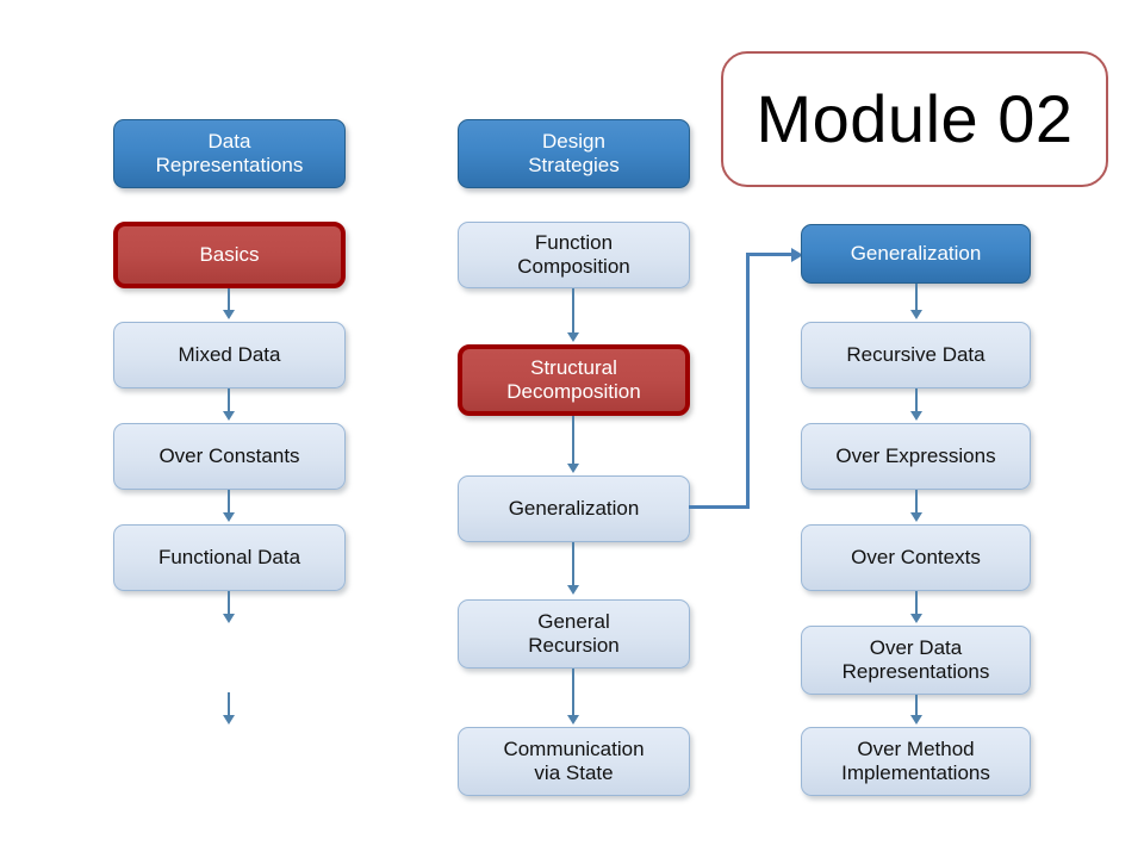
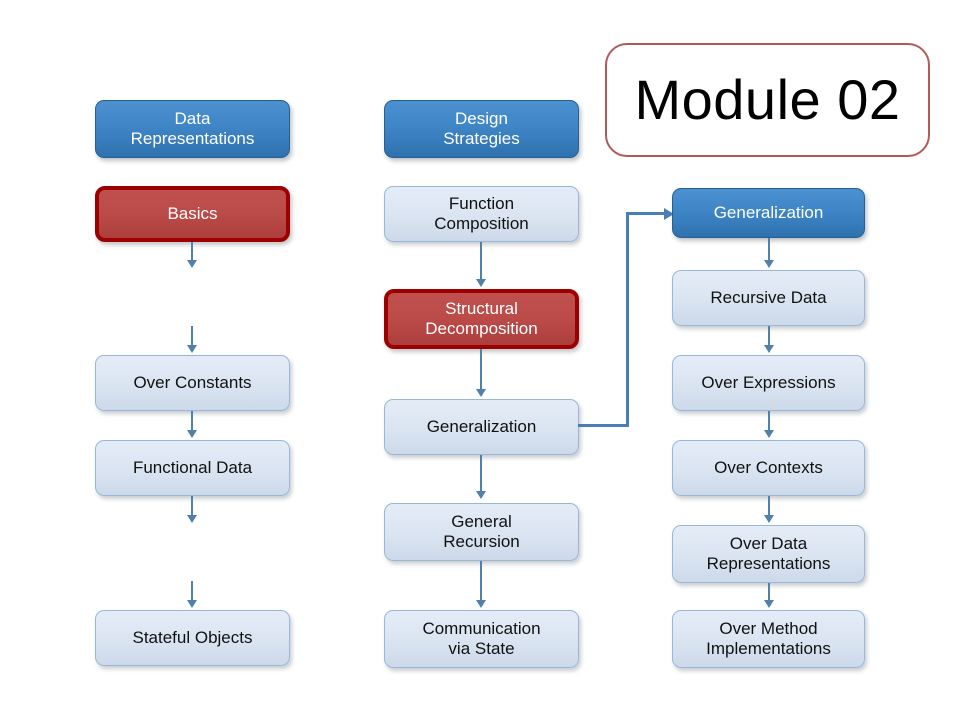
  Module 02
  Data
  Representations
  Basics
- Mixed Data
  Over Constants
  Functional Data
+ Stateful Objects
  Design
  Strategies
  Function
  Composition
  Structural
  Decomposition
  Generalization
  General
  Recursion
  Communication
  via State
  Generalization
  Recursive Data
  Over Expressions
  Over Contexts
  Over Data
  Representations
  Over Method
  Implementations
